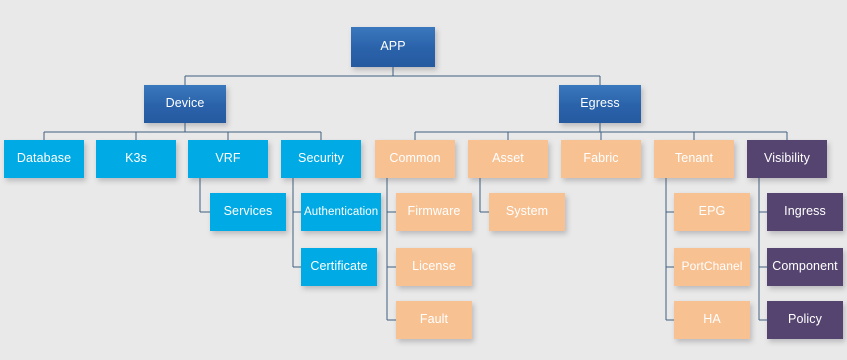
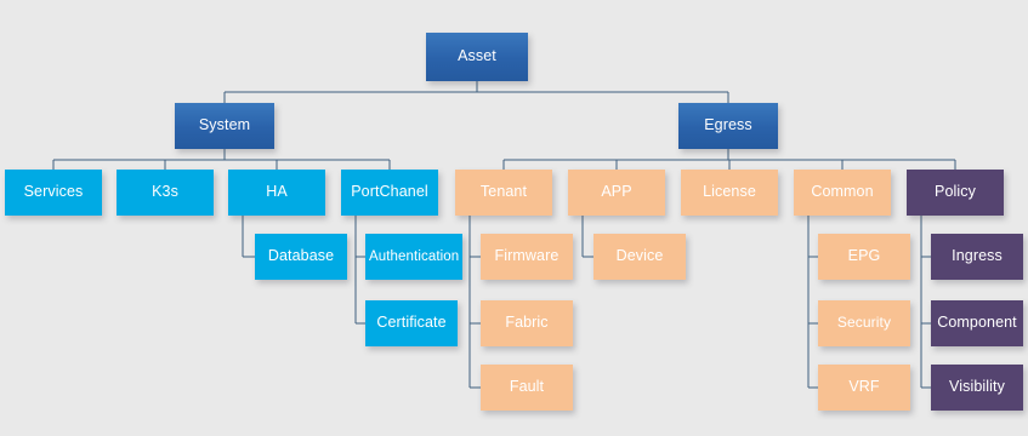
- APP
+ Asset
- Device
+ System
  Egress
- Database
+ Services
  K3s
- VRF
+ HA
- Security
+ PortChanel
- Common
+ Tenant
- Asset
+ APP
- Fabric
+ License
- Tenant
+ Common
- Visibility
+ Policy
- Services
+ Database
  Authentication
  Certificate
  Firmware
- License
+ Fabric
  Fault
- System
+ Device
  EPG
- PortChanel
+ Security
- HA
+ VRF
  Ingress
  Component
- Policy
+ Visibility
